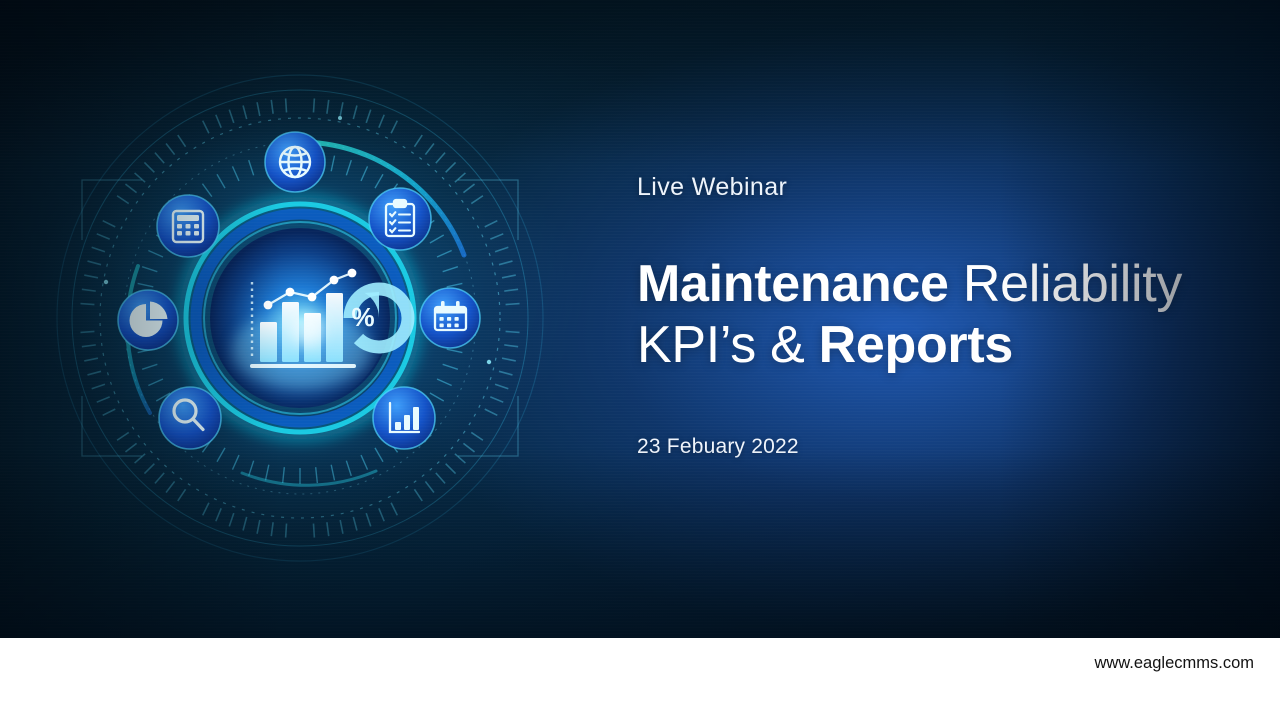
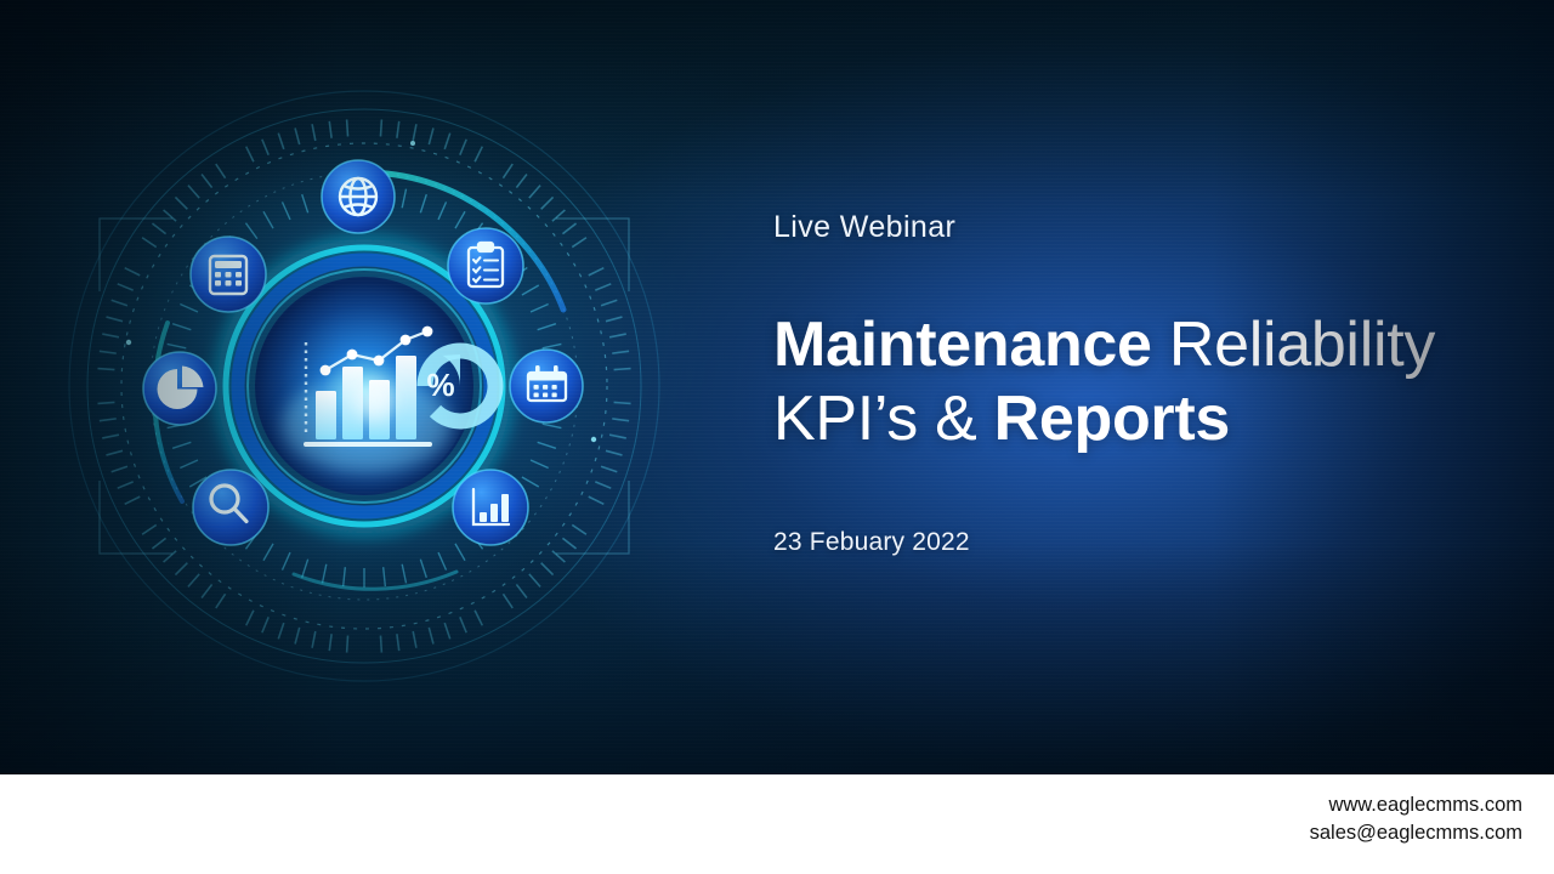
  www.eaglecmms.com
+ sales@eaglecmms.com
